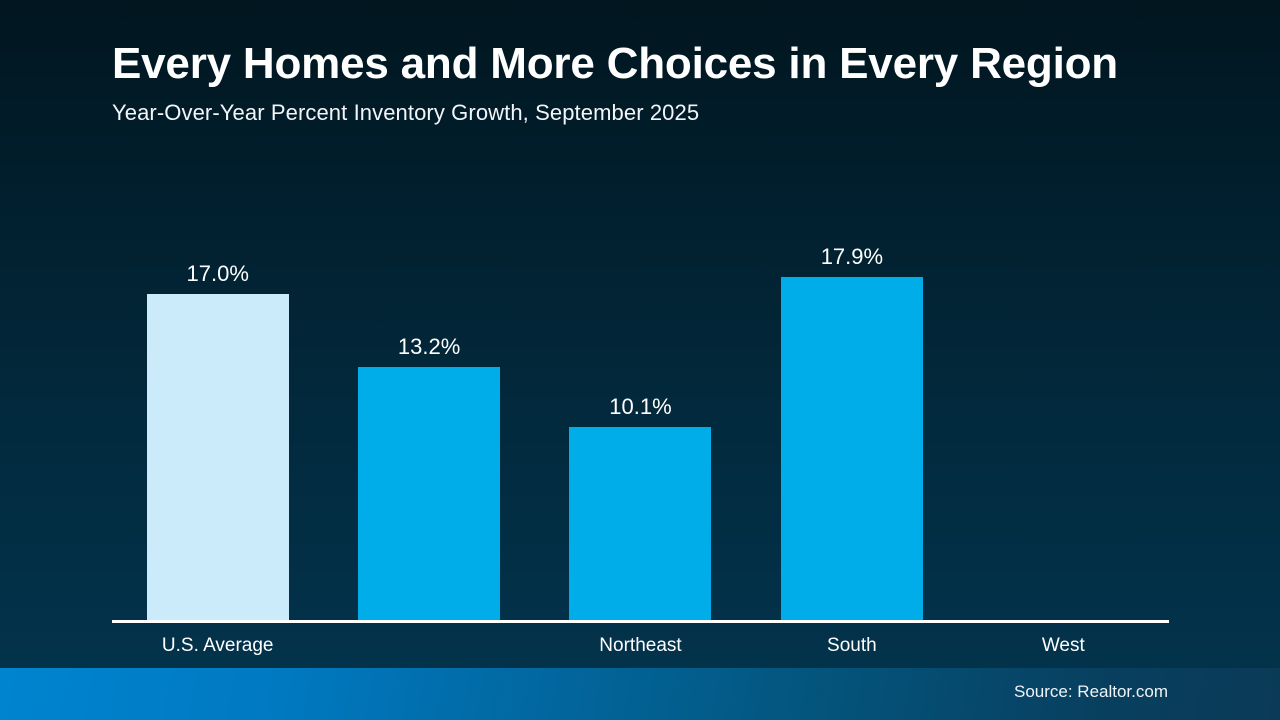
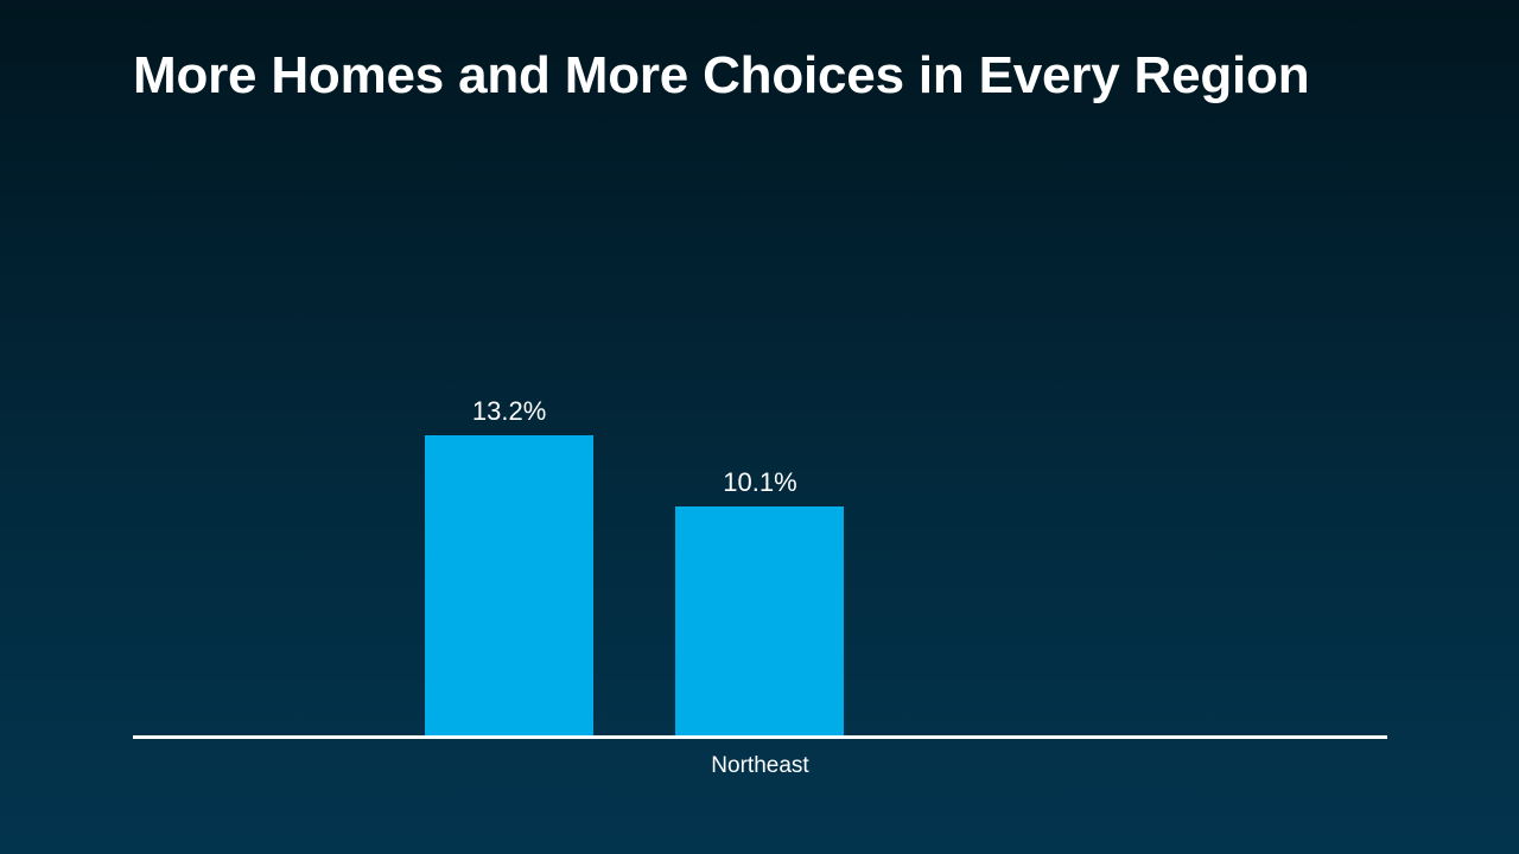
- Every Homes and More Choices in Every Region
+ More Homes and More Choices in Every Region
- Year-Over-Year Percent Inventory Growth, September 2025
- 17.0%
  13.2%
  10.1%
- 17.9%
- U.S. Average
  Northeast
- South
- West
- Source: Realtor.com
